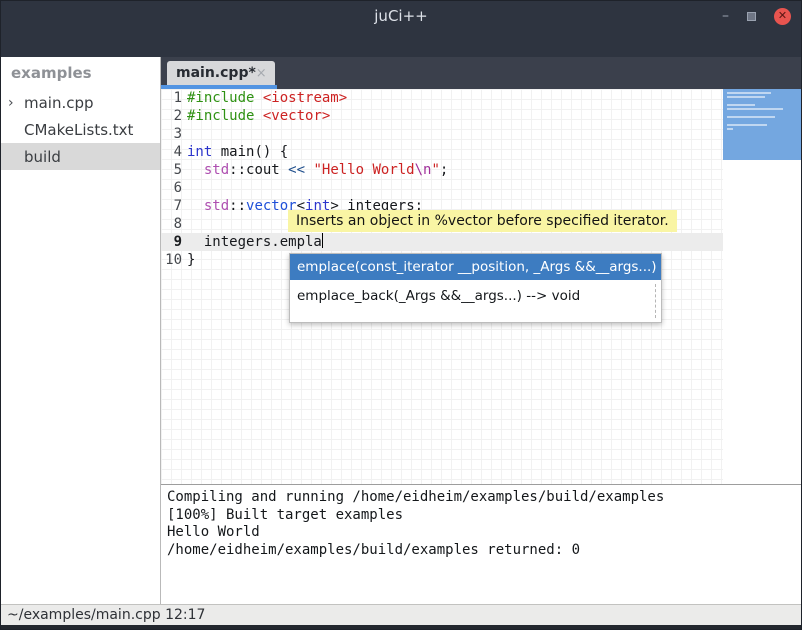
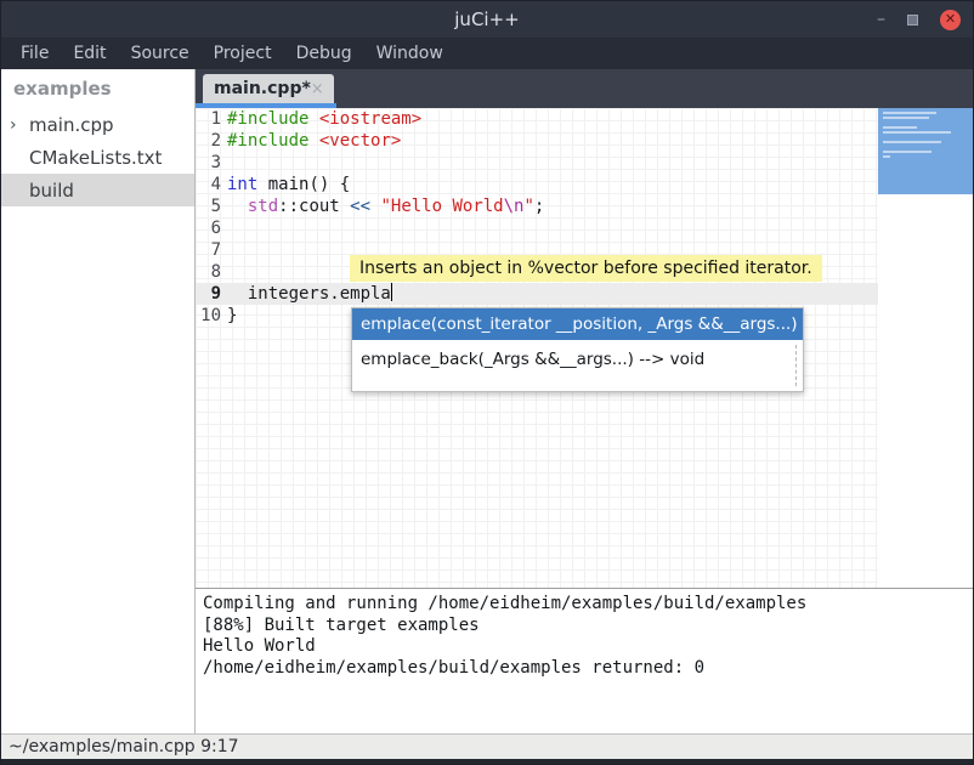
  juCi++
  –
  ✕
+ File
+ Edit
+ Source
+ Project
+ Debug
+ Window
  examples
  ›
  main.cpp
  CMakeLists.txt
  build
  main.cpp*
  ×
  1
  #include <iostream>
  2
  #include <vector>
  3
  4
  int main() {
  5
  std::cout << "Hello World\n";
  6
  7
- std::vector<int> integers;
  8
  9
  integers.empla
  10
  }
  Inserts an object in %vector before specified iterator.
  emplace(const_iterator __position, _Args &&__args...)
  emplace_back(_Args &&__args...) --> void
  Compiling and running /home/eidheim/examples/build/examples
- [100%] Built target examples
+ [88%] Built target examples
  Hello World
  /home/eidheim/examples/build/examples returned: 0
- ~/examples/main.cpp 12:17
+ ~/examples/main.cpp 9:17
